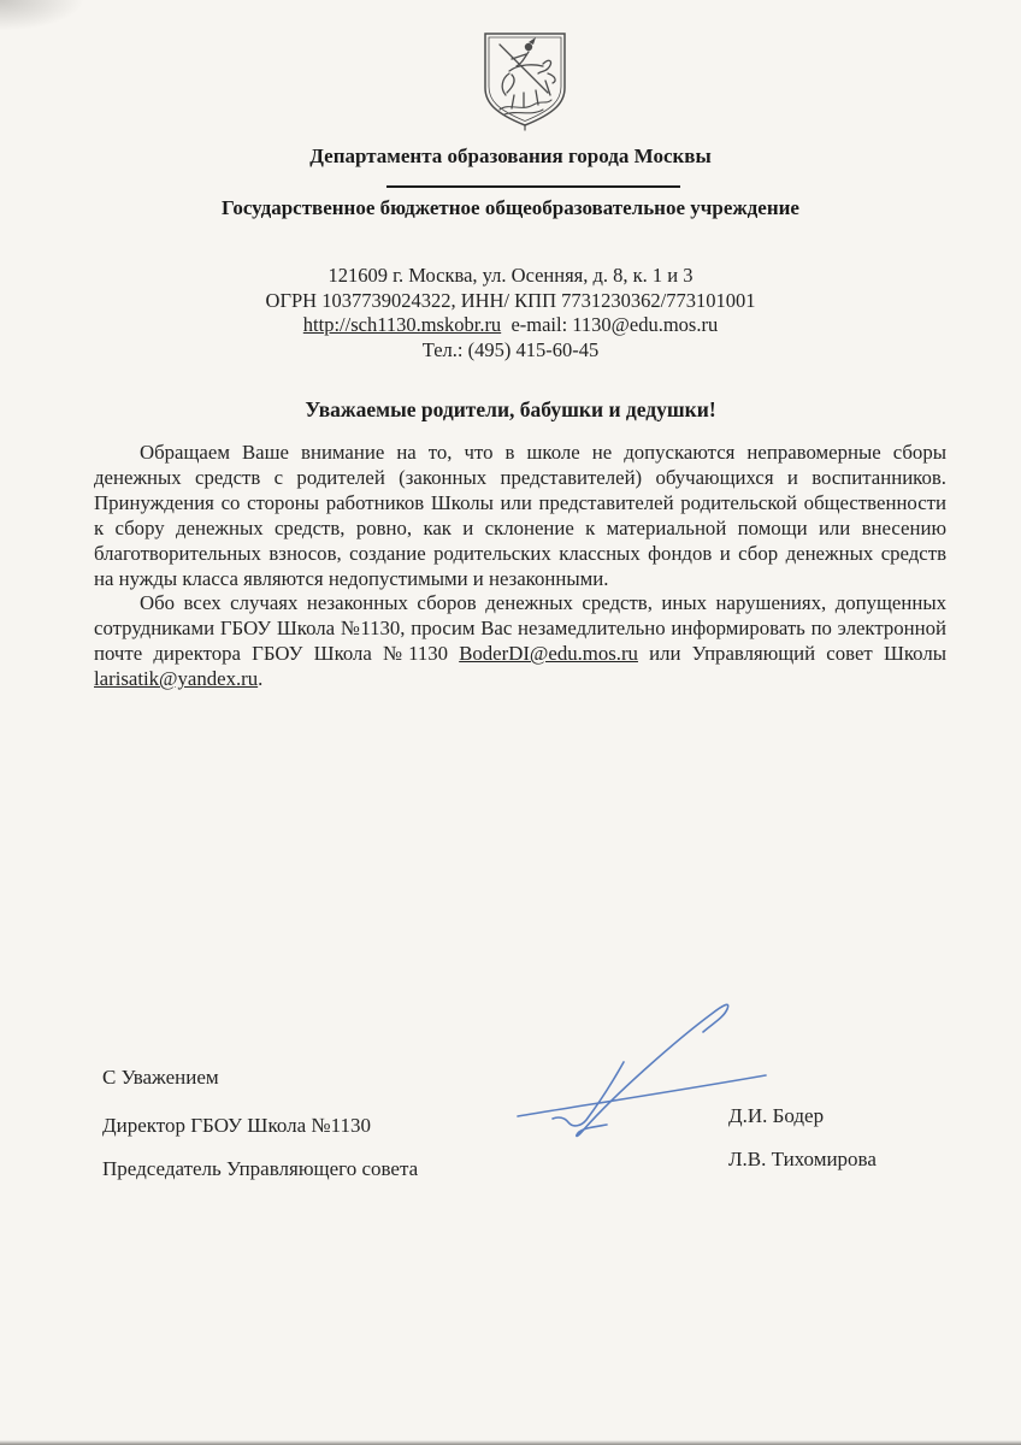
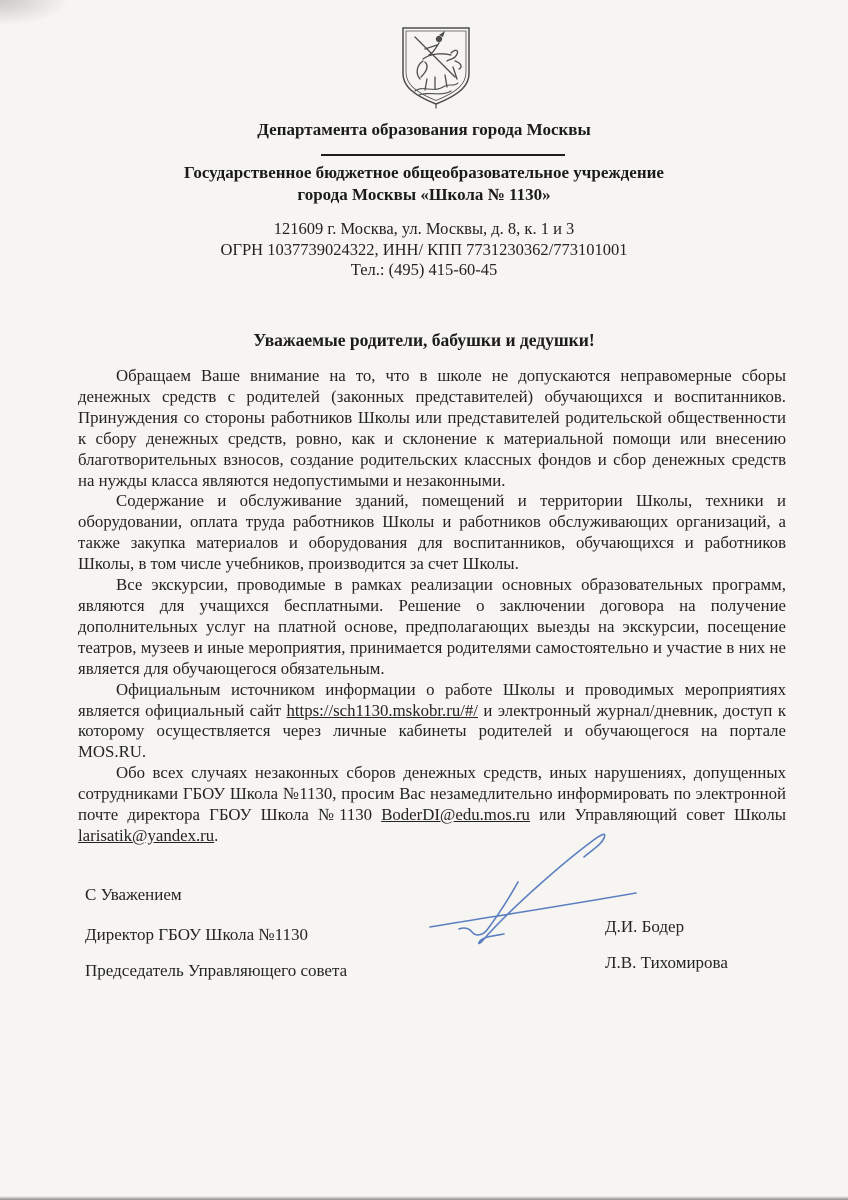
  Департамента образования города Москвы
  Государственное бюджетное общеобразовательное учреждение
+ города Москвы «Школа № 1130»
- 121609 г. Москва, ул. Осенняя, д. 8, к. 1 и 3
+ 121609 г. Москва, ул. Москвы, д. 8, к. 1 и 3
  ОГРН 1037739024322, ИНН/ КПП 7731230362/773101001
- http://sch1130.mskobr.ru e-mail: 1130@edu.mos.ru
  Тел.: (495) 415-60-45
  Уважаемые родители, бабушки и дедушки!
  Обращаем Ваше внимание на то, что в школе не допускаются неправомерные сборы денежных средств с родителей (законных представителей) обучающихся и воспитанников. Принуждения со стороны работников Школы или представителей родительской общественности к сбору денежных средств, ровно, как и склонение к материальной помощи или внесению благотворительных взносов, создание родительских классных фондов и сбор денежных средств на нужды класса являются недопустимыми и незаконными.
+ Содержание и обслуживание зданий, помещений и территории Школы, техники и оборудовании, оплата труда работников Школы и работников обслуживающих организаций, а также закупка материалов и оборудования для воспитанников, обучающихся и работников Школы, в том числе учебников, производится за счет Школы.
+ Все экскурсии, проводимые в рамках реализации основных образовательных программ, являются для учащихся бесплатными. Решение о заключении договора на получение дополнительных услуг на платной основе, предполагающих выезды на экскурсии, посещение театров, музеев и иные мероприятия, принимается родителями самостоятельно и участие в них не является для обучающегося обязательным.
+ Официальным источником информации о работе Школы и проводимых мероприятиях является официальный сайт https://sch1130.mskobr.ru/#/ и электронный журнал/дневник, доступ к которому осуществляется через личные кабинеты родителей и обучающегося на портале MOS.RU.
  Обо всех случаях незаконных сборов денежных средств, иных нарушениях, допущенных сотрудниками ГБОУ Школа №1130, просим Вас незамедлительно информировать по электронной почте директора ГБОУ Школа №1130 BoderDI@edu.mos.ru или Управляющий совет Школы larisatik@yandex.ru.
  С Уважением
  Директор ГБОУ Школа №1130
  Д.И. Бодер
  Председатель Управляющего совета
  Л.В. Тихомирова
